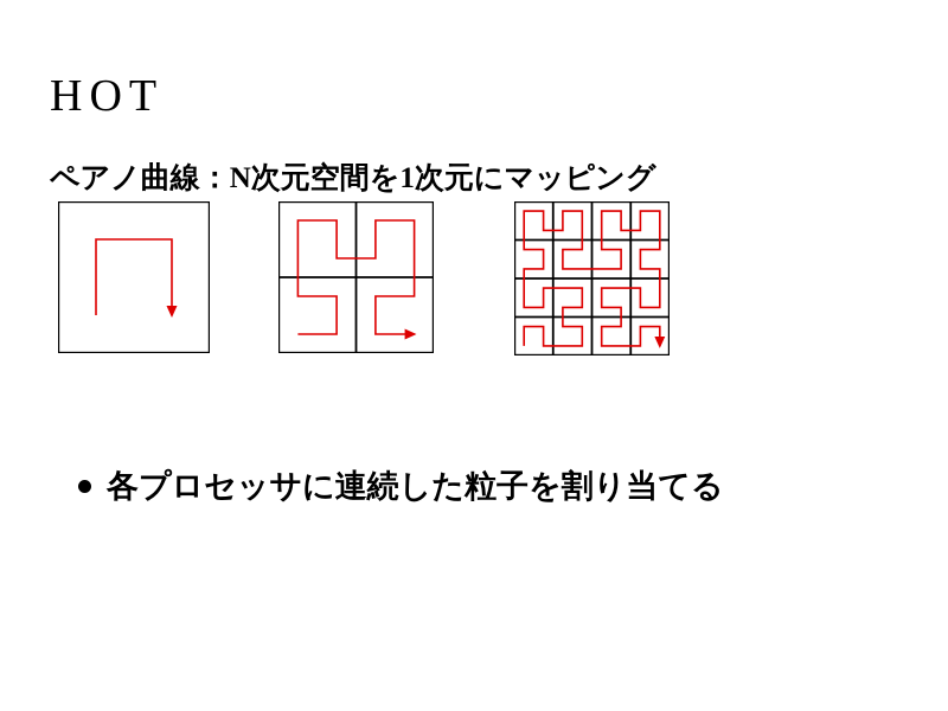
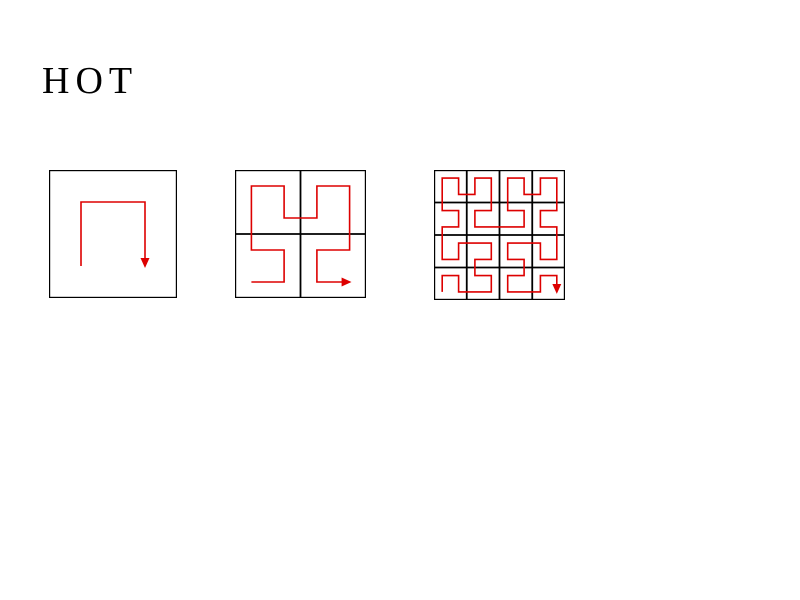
  HOT
- ペアノ曲線：N次元空間を1次元にマッピング
- 各プロセッサに連続した粒子を割り当てる
